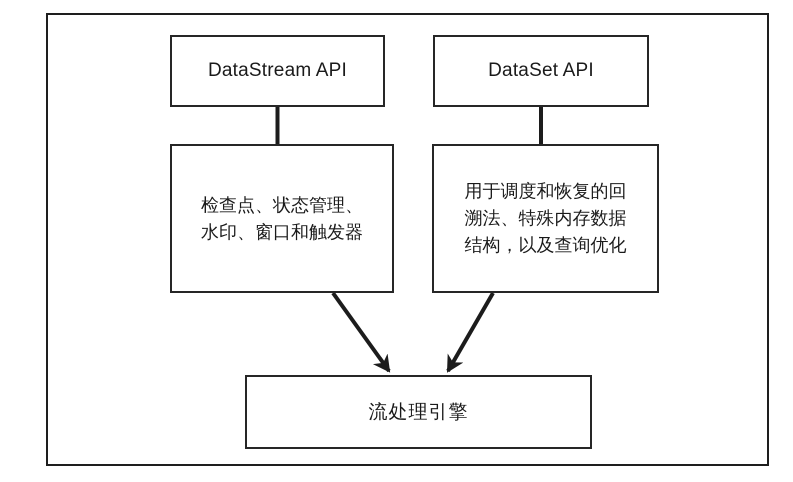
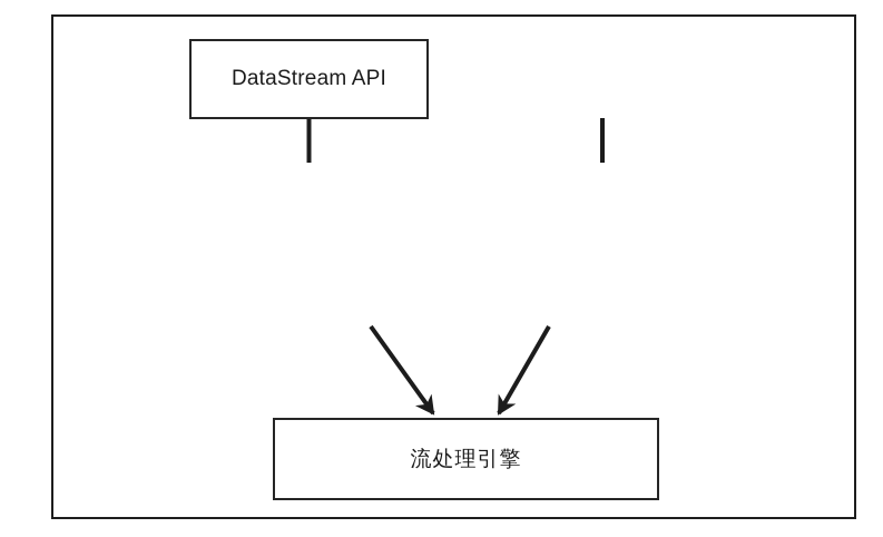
  DataStream API
- DataSet API
- 检查点、状态管理、
- 水印、窗口和触发器
- 用于调度和恢复的回
- 溯法、特殊内存数据
- 结构，以及查询优化
  流处理引擎
